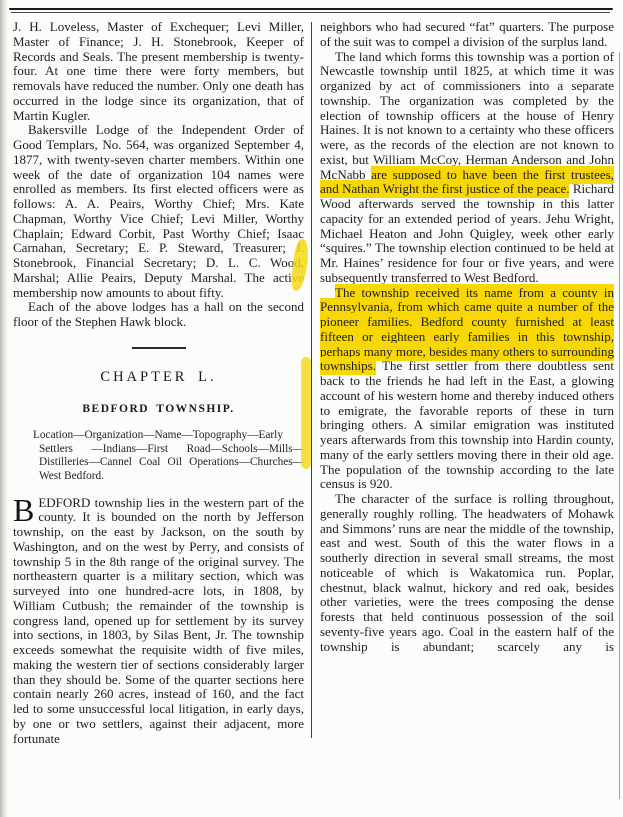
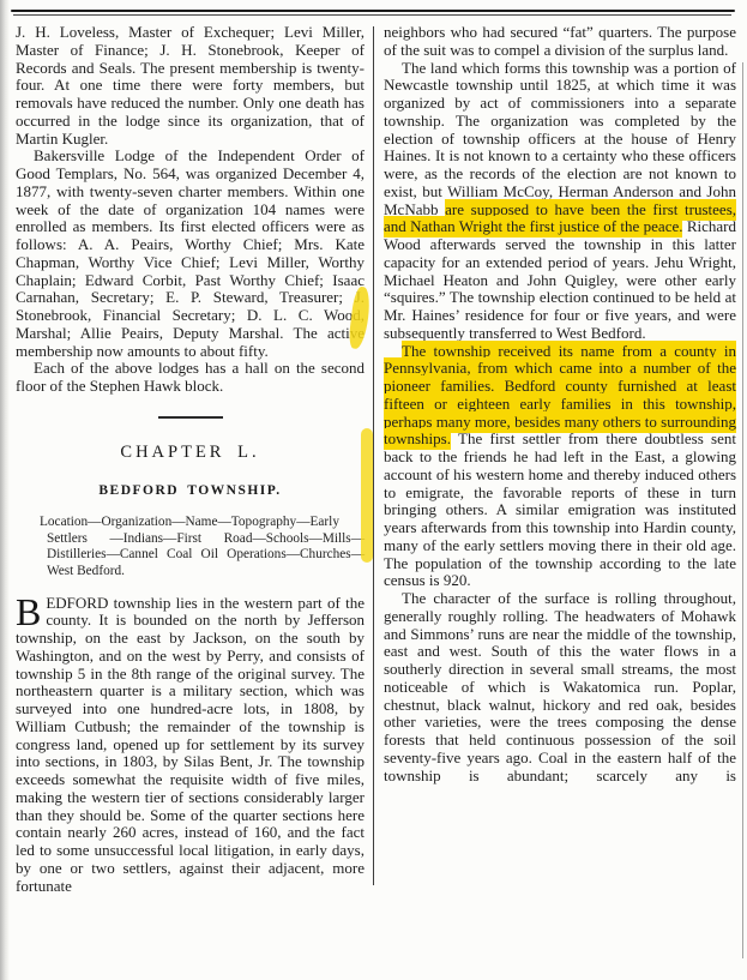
  J. H. Loveless, Master of Exchequer; Levi Miller, Master of Finance; J. H. Stonebrook, Keeper of Records and Seals. The present membership is twenty-four. At one time there were forty members, but removals have reduced the number. Only one death has occurred in the lodge since its organization, that of Martin Kugler.
- Bakersville Lodge of the Independent Order of Good Templars, No. 564, was organized September 4, 1877, with twenty-seven charter members. Within one week of the date of organization 104 names were enrolled as members. Its first elected officers were as follows: A. A. Peairs, Worthy Chief; Mrs. Kate Chapman, Worthy Vice Chief; Levi Miller, Worthy Chaplain; Edward Corbit, Past Worthy Chief; Isaac Carnahan, Secretary; E. P. Steward, Treasurer; J. Stonebrook, Financial Secretary; D. L. C. Wood, Marshal; Allie Peairs, Deputy Marshal. The active membership now amounts to about fifty.
+ Bakersville Lodge of the Independent Order of Good Templars, No. 564, was organized December 4, 1877, with twenty-seven charter members. Within one week of the date of organization 104 names were enrolled as members. Its first elected officers were as follows: A. A. Peairs, Worthy Chief; Mrs. Kate Chapman, Worthy Vice Chief; Levi Miller, Worthy Chaplain; Edward Corbit, Past Worthy Chief; Isaac Carnahan, Secretary; E. P. Steward, Treasurer; J. Stonebrook, Financial Secretary; D. L. C. Wood, Marshal; Allie Peairs, Deputy Marshal. The active membership now amounts to about fifty.
  Each of the above lodges has a hall on the second floor of the Stephen Hawk block.
  CHAPTER L.
  BEDFORD TOWNSHIP.
  Location—Organization—Name—Topography—Early Settlers —Indians—First Road—Schools—Mills—Distilleries—Cannel Coal Oil Operations—Churches—West Bedford.
  B
  EDFORD township lies in the western part of the county. It is bounded on the north by Jefferson township, on the east by Jackson, on the south by Washington, and on the west by Perry, and consists of township 5 in the 8th range of the original survey. The northeastern quarter is a military section, which was surveyed into one hundred-acre lots, in 1808, by William Cutbush; the remainder of the township is congress land, opened up for settlement by its survey into sections, in 1803, by Silas Bent, Jr. The township exceeds somewhat the requisite width of five miles, making the western tier of sections considerably larger than they should be. Some of the quarter sections here contain nearly 260 acres, instead of 160, and the fact led to some unsuccessful local litigation, in early days, by one or two settlers, against their adjacent, more fortunate
  neighbors who had secured “fat” quarters. The purpose of the suit was to compel a division of the surplus land.
- The land which forms this township was a portion of Newcastle township until 1825, at which time it was organized by act of commissioners into a separate township. The organization was completed by the election of township officers at the house of Henry Haines. It is not known to a certainty who these officers were, as the records of the election are not known to exist, but William McCoy, Herman Anderson and John McNabb are supposed to have been the first trustees, and Nathan Wright the first justice of the peace. Richard Wood afterwards served the township in this latter capacity for an extended period of years. Jehu Wright, Michael Heaton and John Quigley, week other early “squires.” The township election continued to be held at Mr. Haines’ residence for four or five years, and were subsequently transferred to West Bedford.
+ The land which forms this township was a portion of Newcastle township until 1825, at which time it was organized by act of commissioners into a separate township. The organization was completed by the election of township officers at the house of Henry Haines. It is not known to a certainty who these officers were, as the records of the election are not known to exist, but William McCoy, Herman Anderson and John McNabb are supposed to have been the first trustees, and Nathan Wright the first justice of the peace. Richard Wood afterwards served the township in this latter capacity for an extended period of years. Jehu Wright, Michael Heaton and John Quigley, were other early “squires.” The township election continued to be held at Mr. Haines’ residence for four or five years, and were subsequently transferred to West Bedford.
- The township received its name from a county in Pennsylvania, from which came quite a number of the pioneer families. Bedford county furnished at least fifteen or eighteen early families in this township, perhaps many more, besides many others to surrounding townships. The first settler from there doubtless sent back to the friends he had left in the East, a glowing account of his western home and thereby induced others to emigrate, the favorable reports of these in turn bringing others. A similar emigration was instituted years afterwards from this township into Hardin county, many of the early settlers moving there in their old age. The population of the township according to the late census is 920.
+ The township received its name from a county in Pennsylvania, from which came into a number of the pioneer families. Bedford county furnished at least fifteen or eighteen early families in this township, perhaps many more, besides many others to surrounding townships. The first settler from there doubtless sent back to the friends he had left in the East, a glowing account of his western home and thereby induced others to emigrate, the favorable reports of these in turn bringing others. A similar emigration was instituted years afterwards from this township into Hardin county, many of the early settlers moving there in their old age. The population of the township according to the late census is 920.
  The character of the surface is rolling throughout, generally roughly rolling. The headwaters of Mohawk and Simmons’ runs are near the middle of the township, east and west. South of this the water flows in a southerly direction in several small streams, the most noticeable of which is Wakatomica run. Poplar, chestnut, black walnut, hickory and red oak, besides other varieties, were the trees composing the dense forests that held continuous possession of the soil seventy-five years ago. Coal in the eastern half of the township is abundant; scarcely any is
